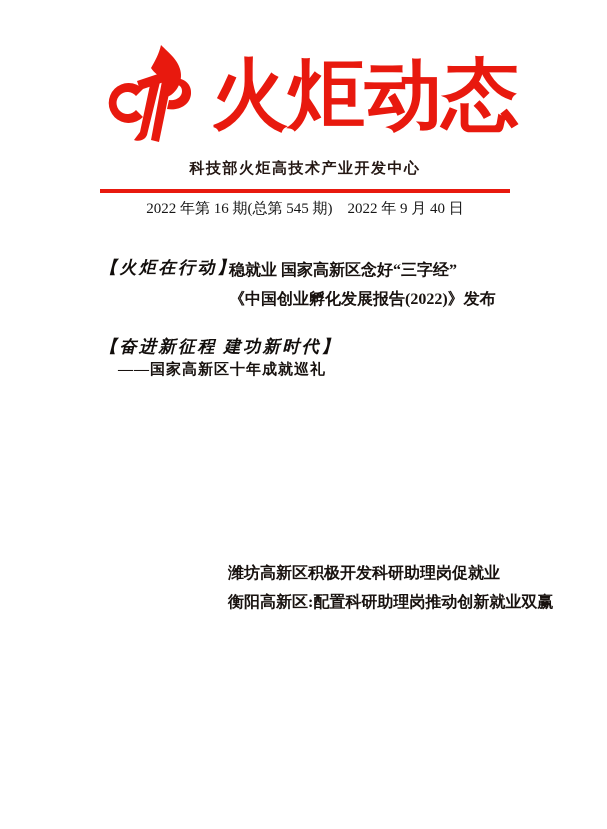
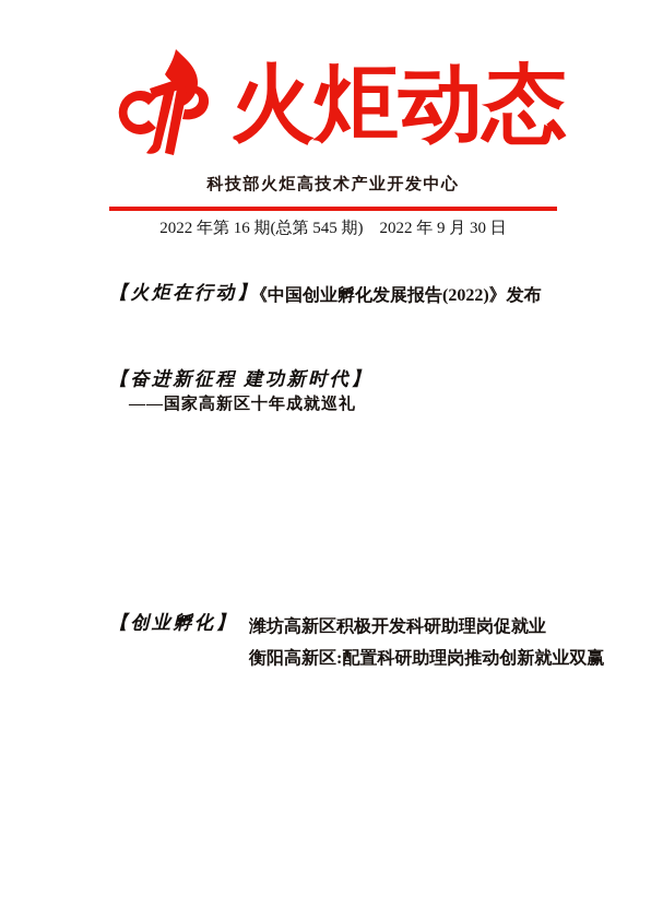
  火炬动态
  科技部火炬高技术产业开发中心
- 2022 年第 16 期(总第 545 期) 2022 年 9 月 40 日
+ 2022 年第 16 期(总第 545 期) 2022 年 9 月 30 日
  【火炬在行动】
- 稳就业 国家高新区念好“三字经”
  《中国创业孵化发展报告(2022)》发布
  【奋进新征程 建功新时代】
  ——国家高新区十年成就巡礼
+ 【创业孵化】
  潍坊高新区积极开发科研助理岗促就业
  衡阳高新区:配置科研助理岗推动创新就业双赢
